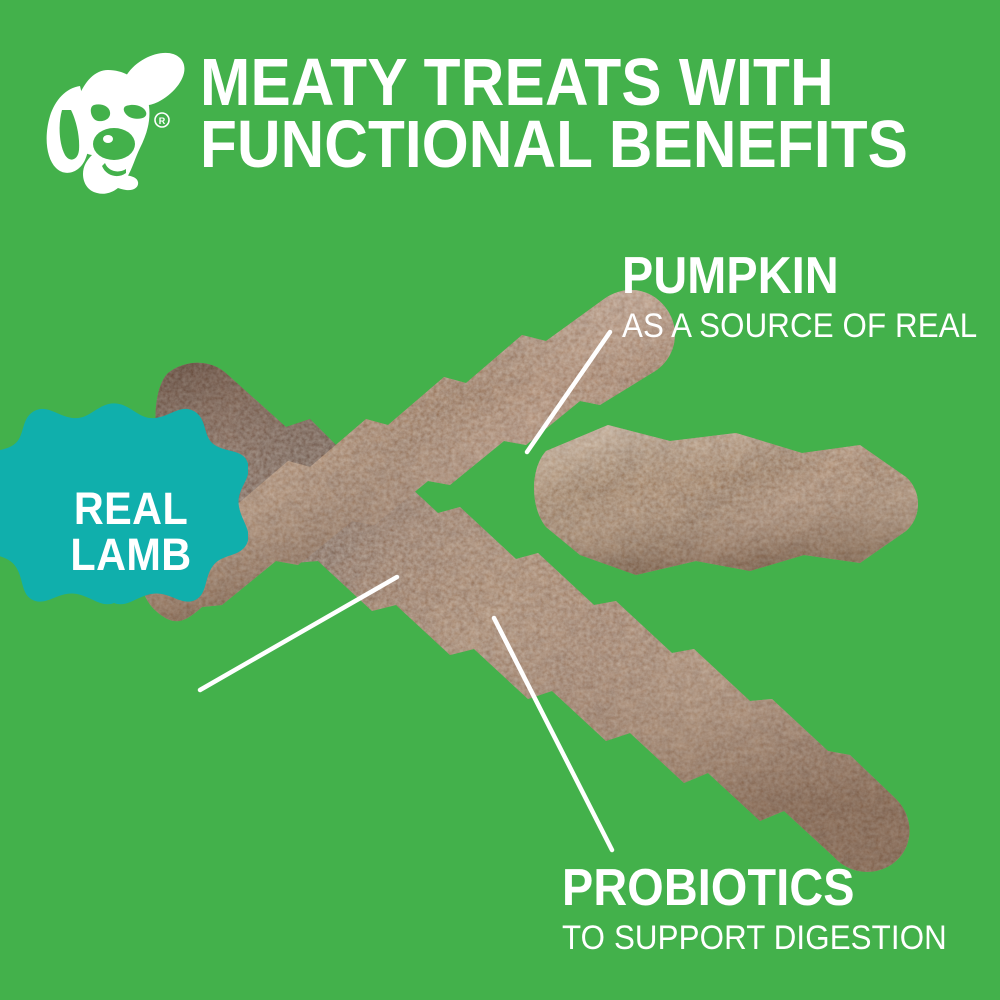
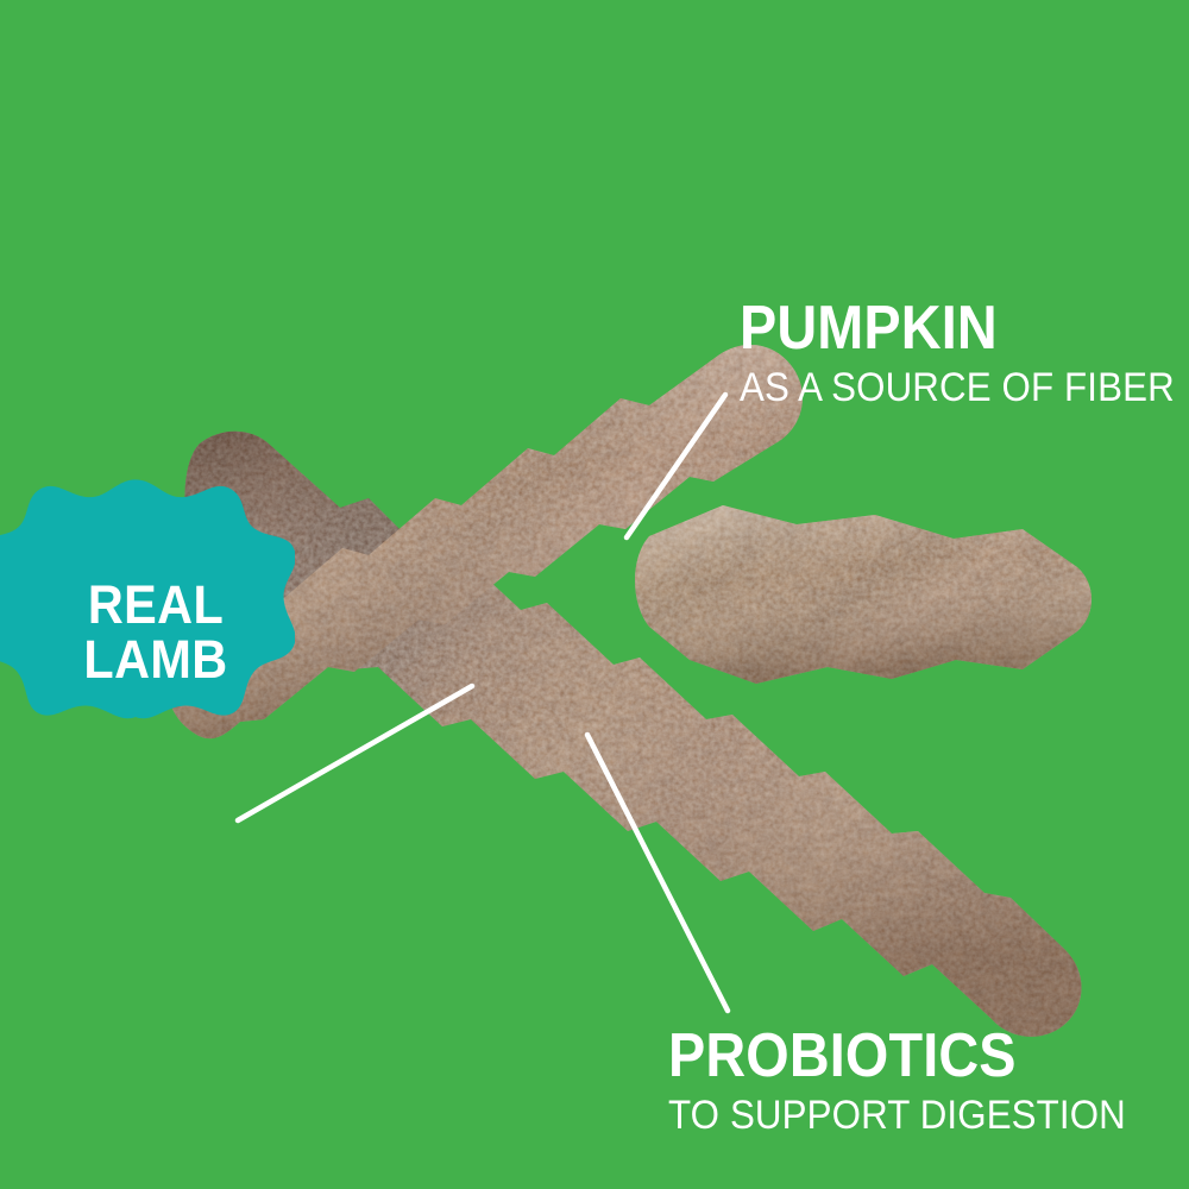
  REAL
  LAMB
- R
- MEATY TREATS WITH
- FUNCTIONAL BENEFITS
  PUMPKIN
- AS A SOURCE OF REAL
+ AS A SOURCE OF FIBER
  PROBIOTICS
  TO SUPPORT DIGESTION
